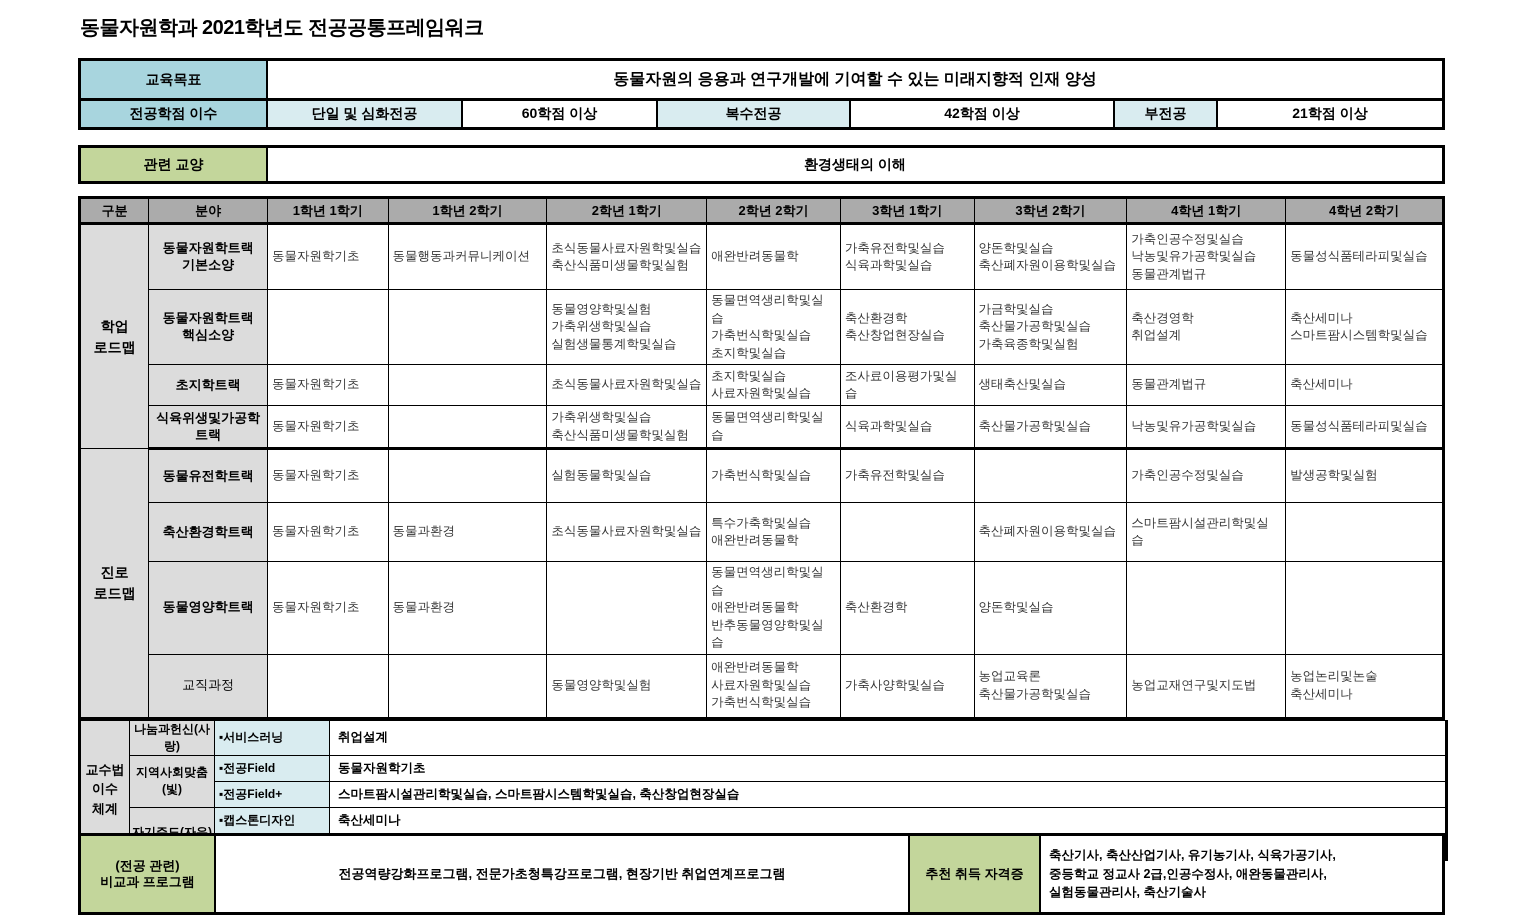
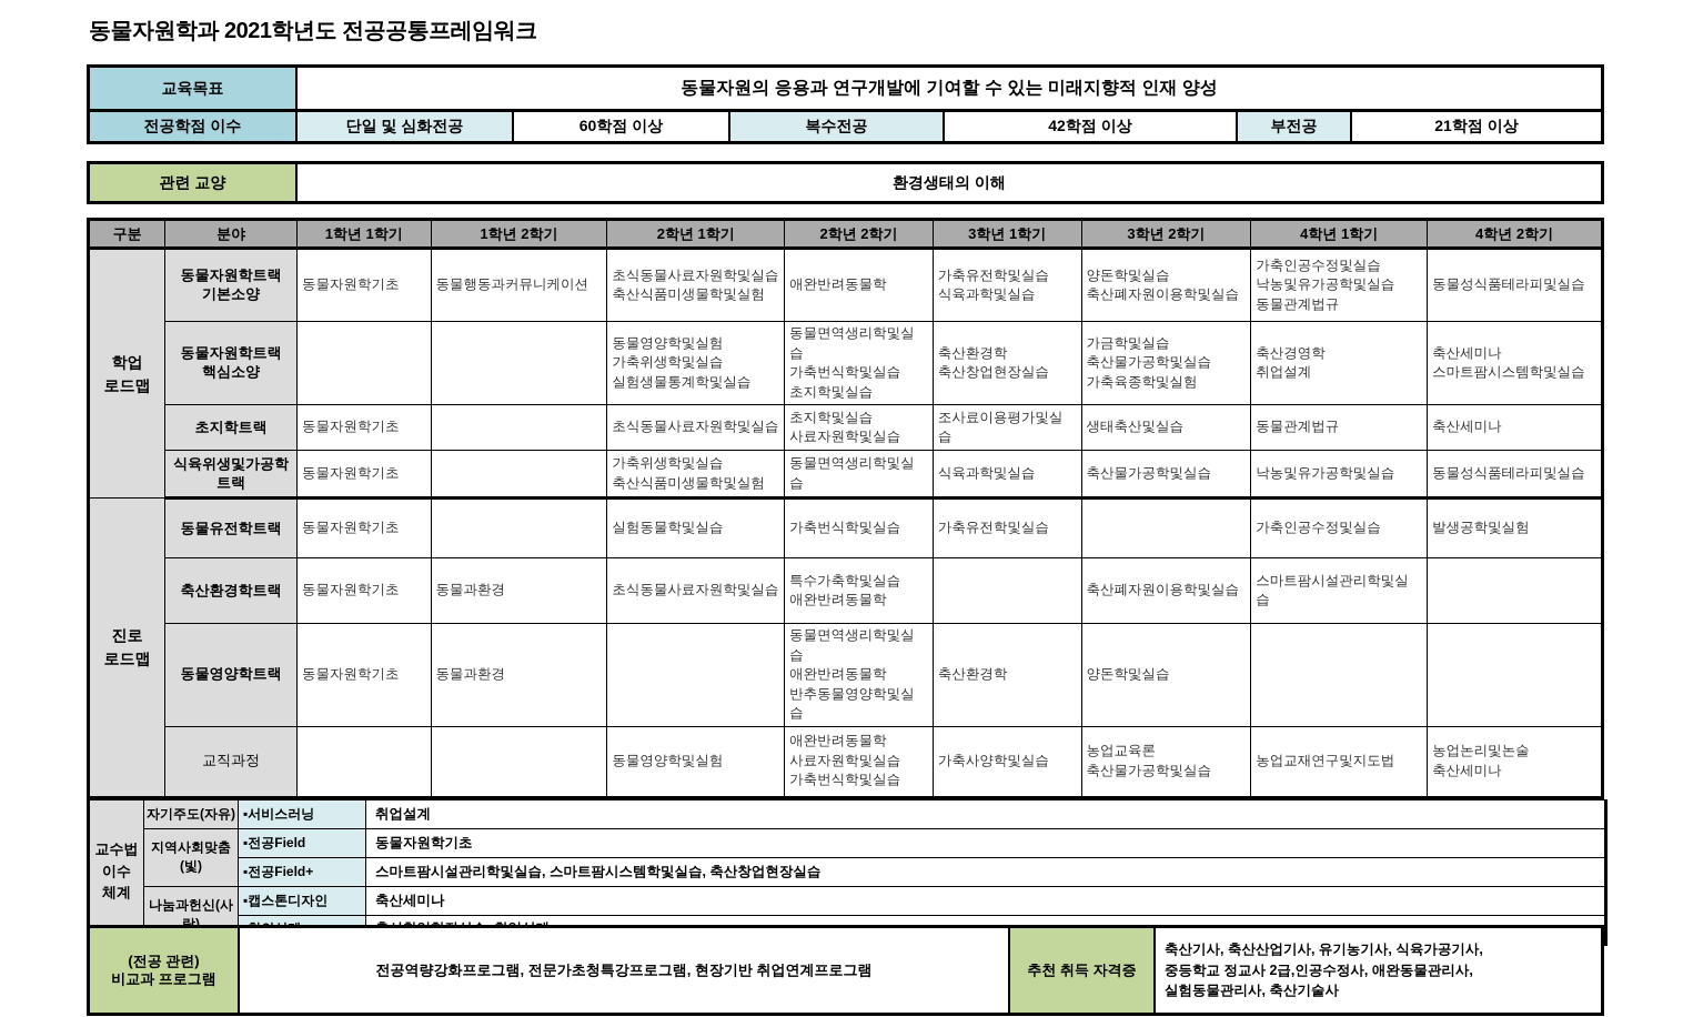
  동물자원학과 2021학년도 전공공통프레임워크
  교육목표
  동물자원의 응용과 연구개발에 기여할 수 있는 미래지향적 인재 양성
  전공학점 이수
  단일 및 심화전공
  60학점 이상
  복수전공
  42학점 이상
  부전공
  21학점 이상
  관련 교양
  환경생태의 이해
  구분	분야	1학년 1학기	1학년 2학기	2학년 1학기	2학년 2학기	3학년 1학기	3학년 2학기	4학년 1학기	4학년 2학기
  학업 로드맵	동물자원학트랙 기본소양	동물자원학기초	동물행동과커뮤니케이션	초식동물사료자원학및실습 축산식품미생물학및실험	애완반려동물학	가축유전학및실습 식육과학및실습	양돈학및실습 축산폐자원이용학및실습	가축인공수정및실습 낙농및유가공학및실습 동물관계법규	동물성식품테라피및실습
  동물자원학트랙 핵심소양			동물영양학및실험 가축위생학및실습 실험생물통계학및실습	동물면역생리학및실습 가축번식학및실습 초지학및실습	축산환경학 축산창업현장실습	가금학및실습 축산물가공학및실습 가축육종학및실험	축산경영학 취업설계	축산세미나 스마트팜시스템학및실습
  초지학트랙	동물자원학기초		초식동물사료자원학및실습	초지학및실습 사료자원학및실습	조사료이용평가및실습	생태축산및실습	동물관계법규	축산세미나
  식육위생및가공학 트랙	동물자원학기초		가축위생학및실습 축산식품미생물학및실험	동물면역생리학및실습	식육과학및실습	축산물가공학및실습	낙농및유가공학및실습	동물성식품테라피및실습
  진로 로드맵	동물유전학트랙	동물자원학기초		실험동물학및실습	가축번식학및실습	가축유전학및실습		가축인공수정및실습	발생공학및실험
  축산환경학트랙	동물자원학기초	동물과환경	초식동물사료자원학및실습	특수가축학및실습 애완반려동물학		축산폐자원이용학및실습	스마트팜시설관리학및실습
  동물영양학트랙	동물자원학기초	동물과환경		동물면역생리학및실습 애완반려동물학 반추동물영양학및실습	축산환경학	양돈학및실습
  교직과정			동물영양학및실험	애완반려동물학 사료자원학및실습 가축번식학및실습	가축사양학및실습	농업교육론 축산물가공학및실습	농업교재연구및지도법	농업논리및논술 축산세미나
- 교수법 이수 체계	나눔과헌신(사랑)	▪서비스러닝	취업설계
+ 교수법 이수 체계	자기주도(자유)	▪서비스러닝	취업설계
  지역사회맞춤(빛)	▪전공Field	동물자원학기초
  ▪전공Field+	스마트팜시설관리학및실습, 스마트팜시스템학및실습, 축산창업현장실습
- 자기주도(자유)	▪캡스톤디자인	축산세미나
+ 나눔과헌신(사랑)	▪캡스톤디자인	축산세미나
  (전공 관련)
  비교과 프로그램
  전공역량강화프로그램, 전문가초청특강프로그램, 현장기반 취업연계프로그램
  추천 취득 자격증
  축산기사, 축산산업기사, 유기농기사, 식육가공기사,
  중등학교 정교사 2급,인공수정사, 애완동물관리사,
  실험동물관리사, 축산기술사
